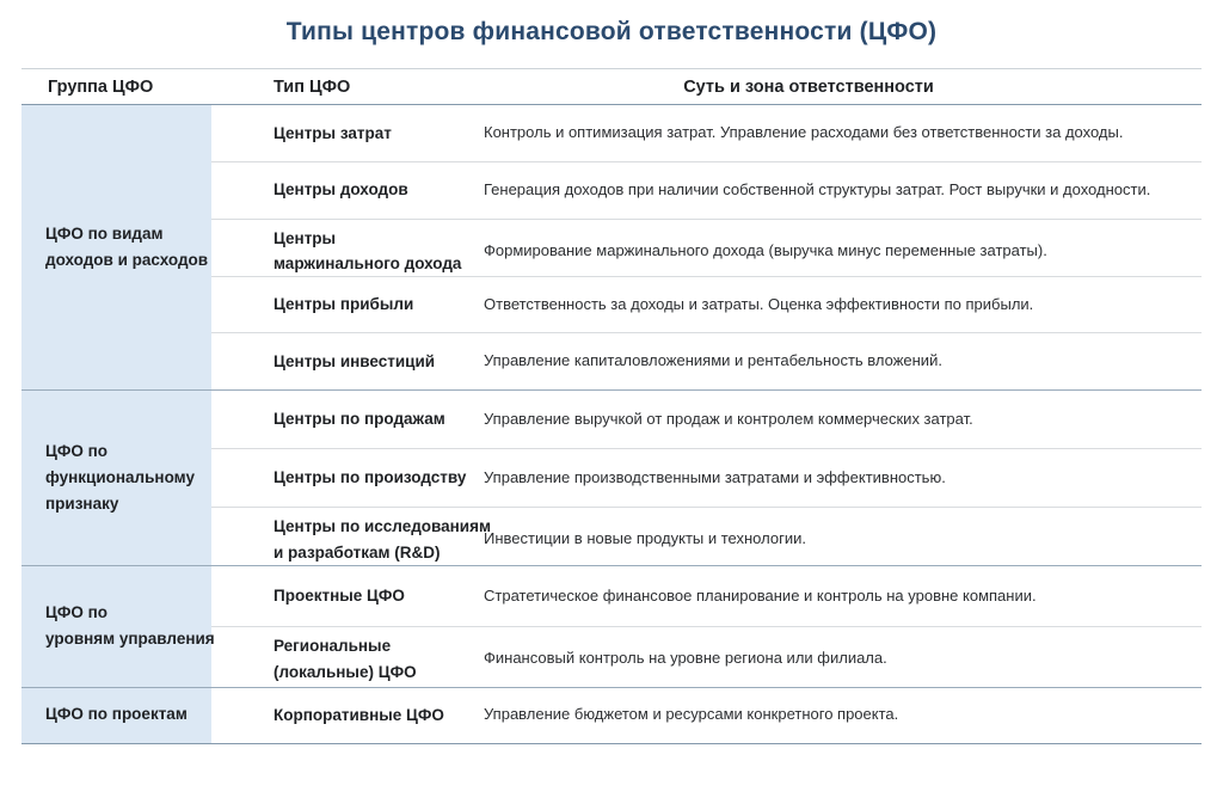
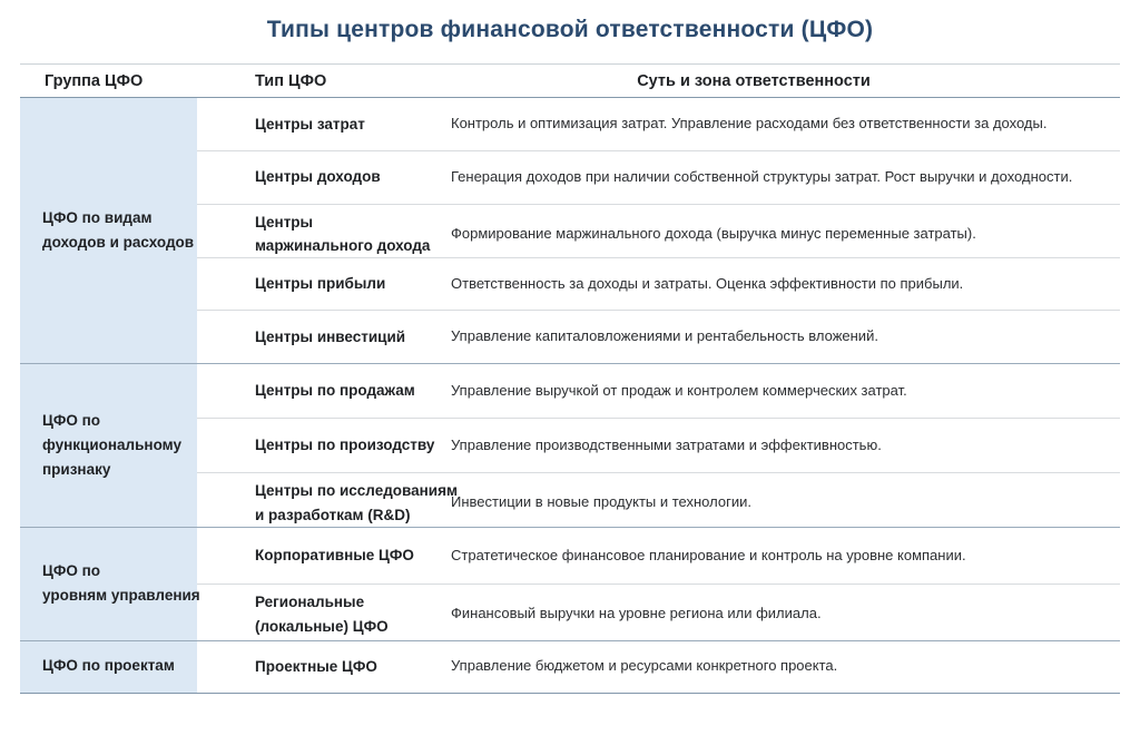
  Типы центров финансовой ответственности (ЦФО)
  Группа ЦФО
  Тип ЦФО
  Суть и зона ответственности
  ЦФО по видам
  доходов и расходов
  Центры затрат
  Контроль и оптимизация затрат. Управление расходами без ответственности за доходы.
  Центры доходов
  Генерация доходов при наличии собственной структуры затрат. Рост выручки и доходности.
  Центры
  маржинального дохода
  Формирование маржинального дохода (выручка минус переменные затраты).
  Центры прибыли
  Ответственность за доходы и затраты. Оценка эффективности по прибыли.
  Центры инвестиций
  Управление капиталовложениями и рентабельность вложений.
  ЦФО по
  функциональному
  признаку
  Центры по продажам
  Управление выручкой от продаж и контролем коммерческих затрат.
  Центры по произодству
  Управление производственными затратами и эффективностью.
  Центры по исследованиям
  и разработкам (R&D)
  Инвестиции в новые продукты и технологии.
  ЦФО по
  уровням управления
- Проектные ЦФО
+ Корпоративные ЦФО
  Стратетическое финансовое планирование и контроль на уровне компании.
  Региональные
  (локальные) ЦФО
- Финансовый контроль на уровне региона или филиала.
+ Финансовый выручки на уровне региона или филиала.
  ЦФО по проектам
- Корпоративные ЦФО
+ Проектные ЦФО
  Управление бюджетом и ресурсами конкретного проекта.
